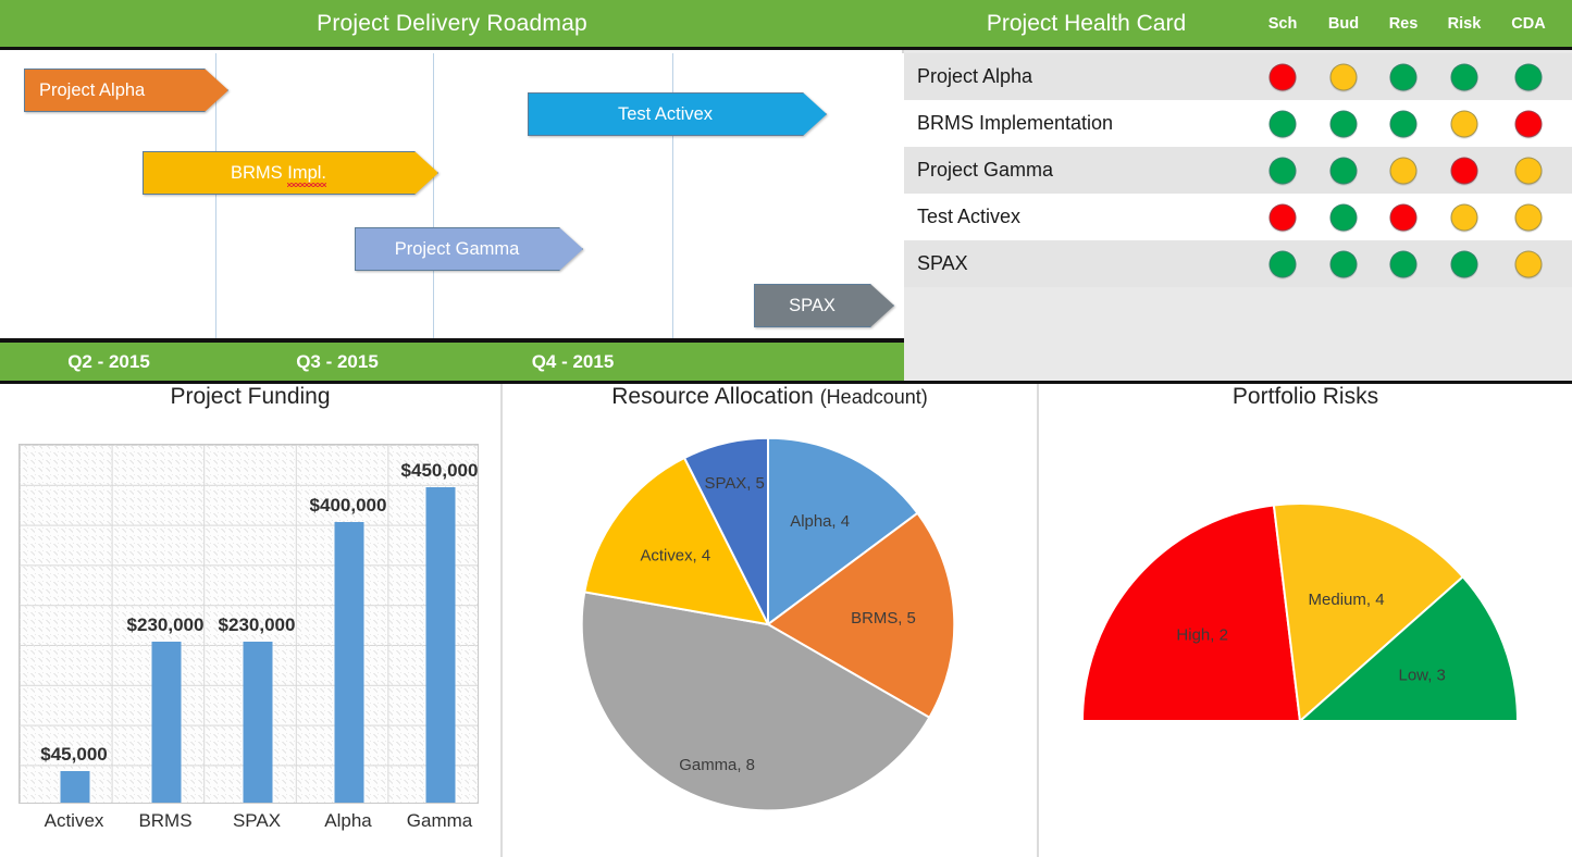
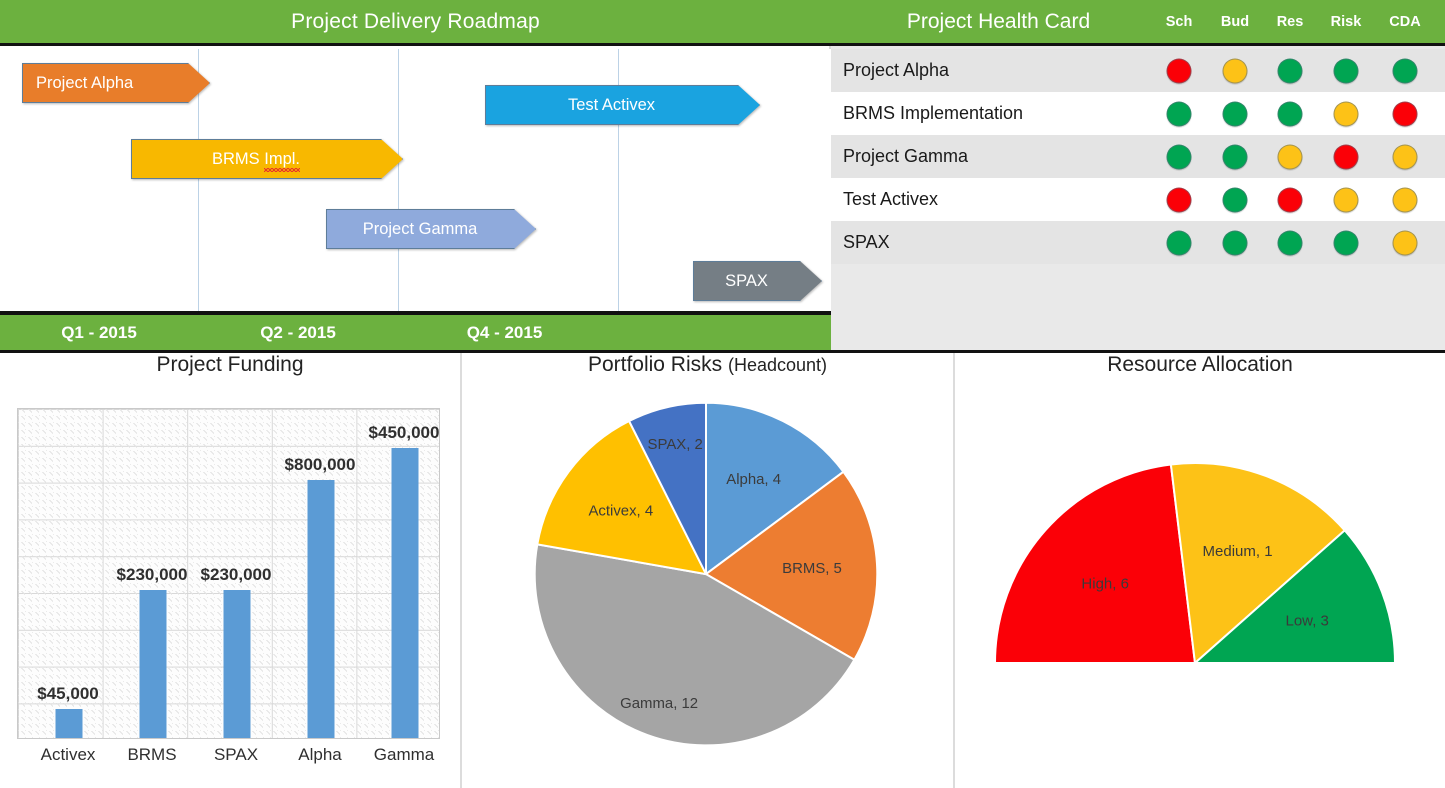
  Project Delivery Roadmap
  Project Alpha
  Test Activex
  BRMS Impl.
  Project Gamma
  SPAX
+ Q1 - 2015
  Q2 - 2015
- Q3 - 2015
  Q4 - 2015
  Project Health Card
  Sch
  Bud
  Res
  Risk
  CDA
  Project Alpha
  BRMS Implementation
  Project Gamma
  Test Activex
  SPAX
  Project Funding
  $45,000
  Activex
  $230,000
  BRMS
  $230,000
  SPAX
- $400,000
+ $800,000
  Alpha
  $450,000
  Gamma
- Resource Allocation (Headcount)
+ Portfolio Risks (Headcount)
  Alpha, 4
  BRMS, 5
- Gamma, 8
+ Gamma, 12
  Activex, 4
- SPAX, 5
+ SPAX, 2
- Portfolio Risks
+ Resource Allocation
- High, 2
+ High, 6
- Medium, 4
+ Medium, 1
  Low, 3
